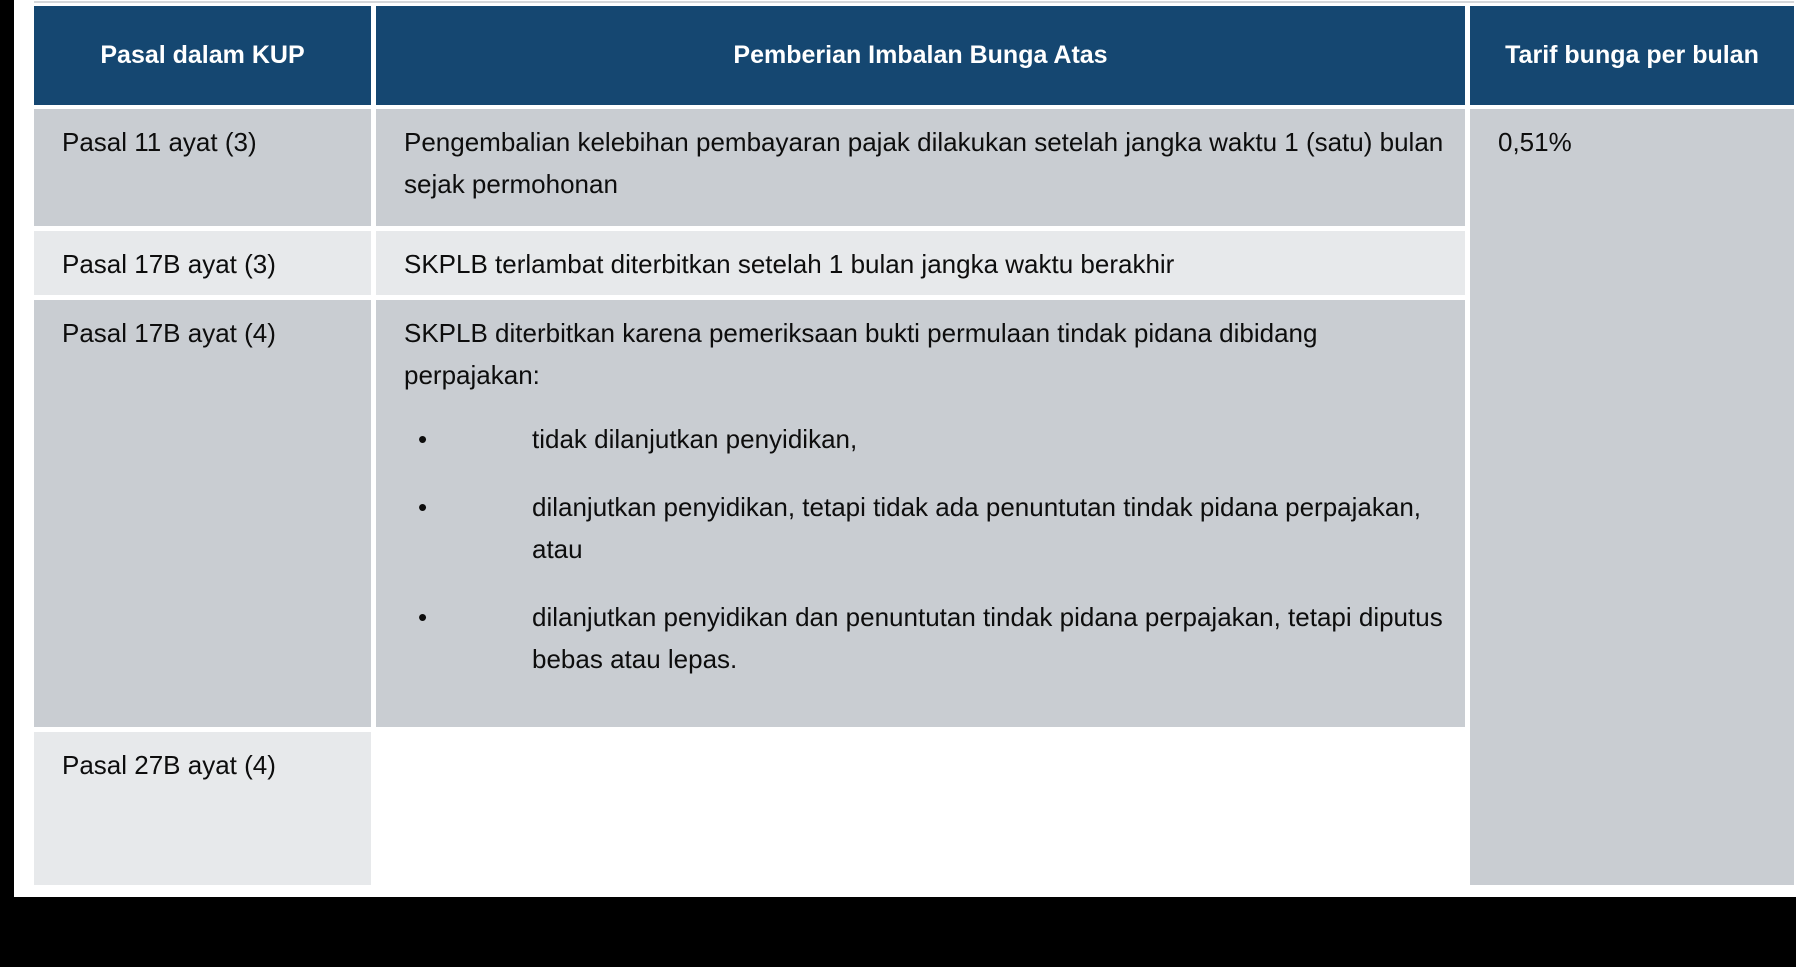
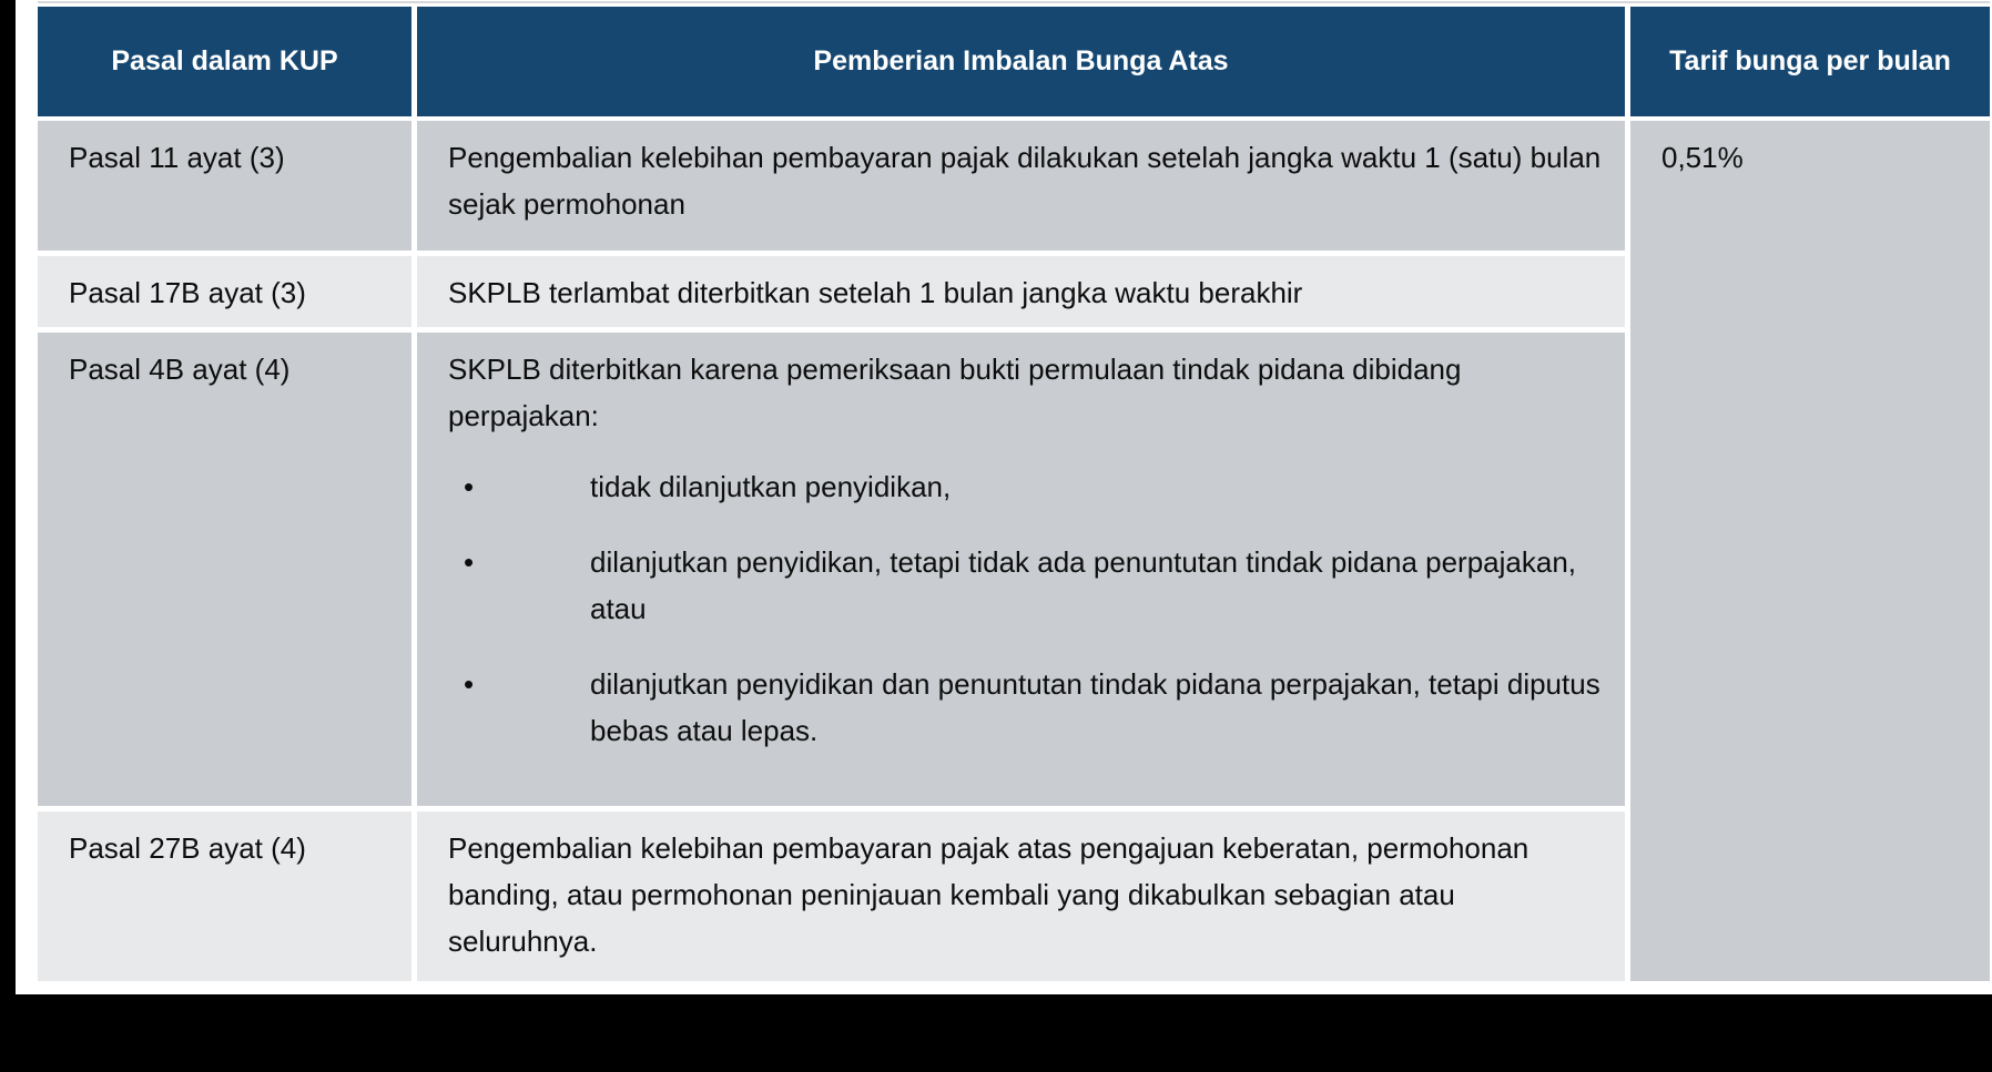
  Pasal dalam KUP
  Pemberian Imbalan Bunga Atas
  Tarif bunga per bulan
  Pasal 11 ayat (3)
  Pengembalian kelebihan pembayaran pajak dilakukan setelah jangka waktu 1 (satu) bulan sejak permohonan
  Pasal 17B ayat (3)
  SKPLB terlambat diterbitkan setelah 1 bulan jangka waktu berakhir
- Pasal 17B ayat (4)
+ Pasal 4B ayat (4)
  SKPLB diterbitkan karena pemeriksaan bukti permulaan tindak pidana dibidang perpajakan:
  •
  tidak dilanjutkan penyidikan,
  •
  dilanjutkan penyidikan, tetapi tidak ada penuntutan tindak pidana perpajakan, atau
  •
  dilanjutkan penyidikan dan penuntutan tindak pidana perpajakan, tetapi diputus bebas atau lepas.
  Pasal 27B ayat (4)
+ Pengembalian kelebihan pembayaran pajak atas pengajuan keberatan, permohonan banding, atau permohonan peninjauan kembali yang dikabulkan sebagian atau seluruhnya.
  0,51%
